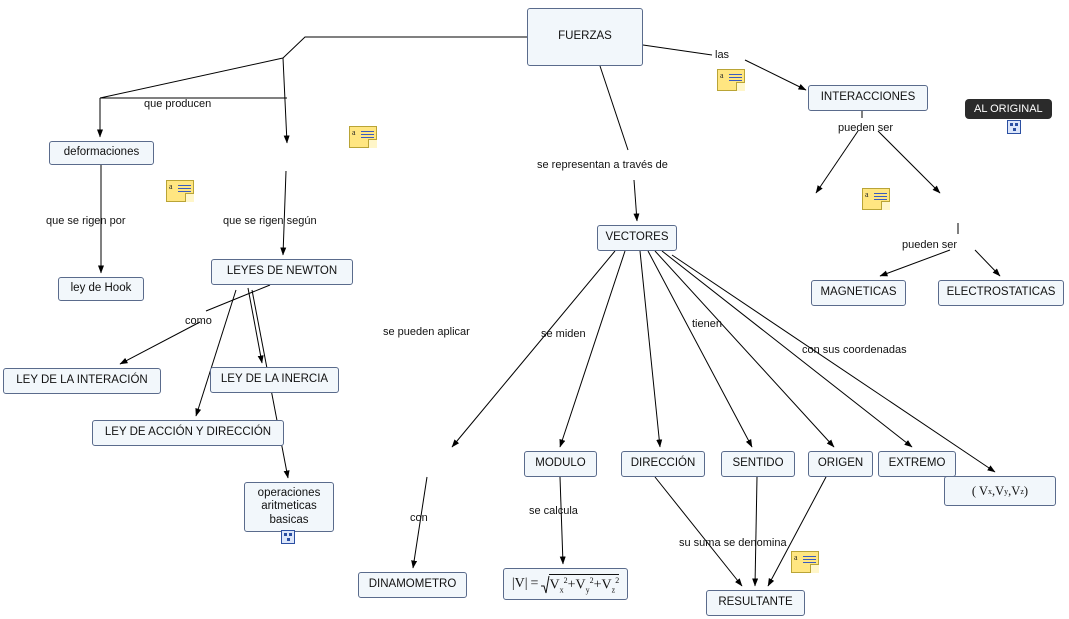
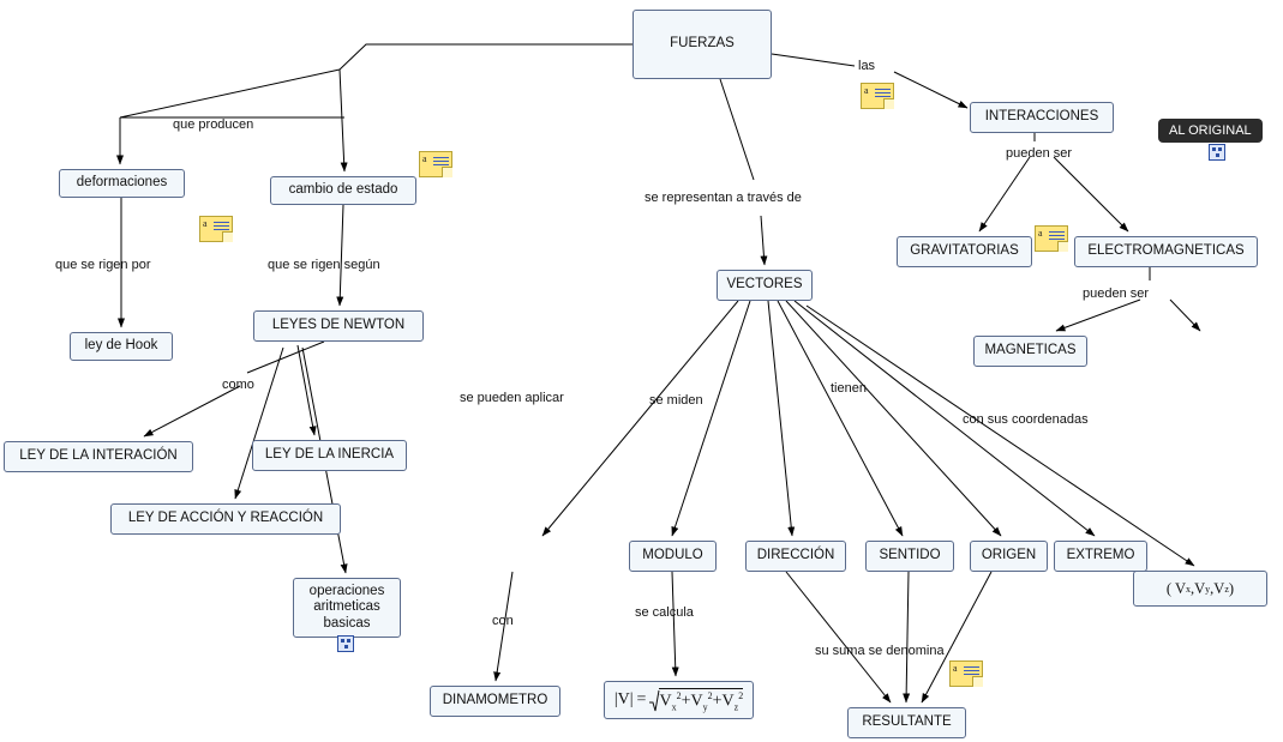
  FUERZAS
  deformaciones
+ cambio de estado
  ley de Hook
  LEYES DE NEWTON
  LEY DE LA INTERACIÓN
  LEY DE LA INERCIA
- LEY DE ACCIÓN Y DIRECCIÓN
+ LEY DE ACCIÓN Y REACCIÓN
  operaciones aritmeticas basicas
  INTERACCIONES
+ GRAVITATORIAS
+ ELECTROMAGNETICAS
  MAGNETICAS
- ELECTROSTATICAS
  VECTORES
  MODULO
  DIRECCIÓN
  SENTIDO
  ORIGEN
  EXTREMO
  DINAMOMETRO
  RESULTANTE
  |V|
  =
  Vx2+Vy2+Vz2
  ( V
  x
  ,V
  y
  ,V
  z
  )
  las
  que producen
  se representan a través de
  pueden ser
  pueden ser
  que se rigen por
  que se rigen según
  como
  se pueden aplicar
  se miden
  tienen
  con sus coordenadas
  con
  se calcula
  su suma se denomina
  a
  a
  a
  a
  a
  AL ORIGINAL
